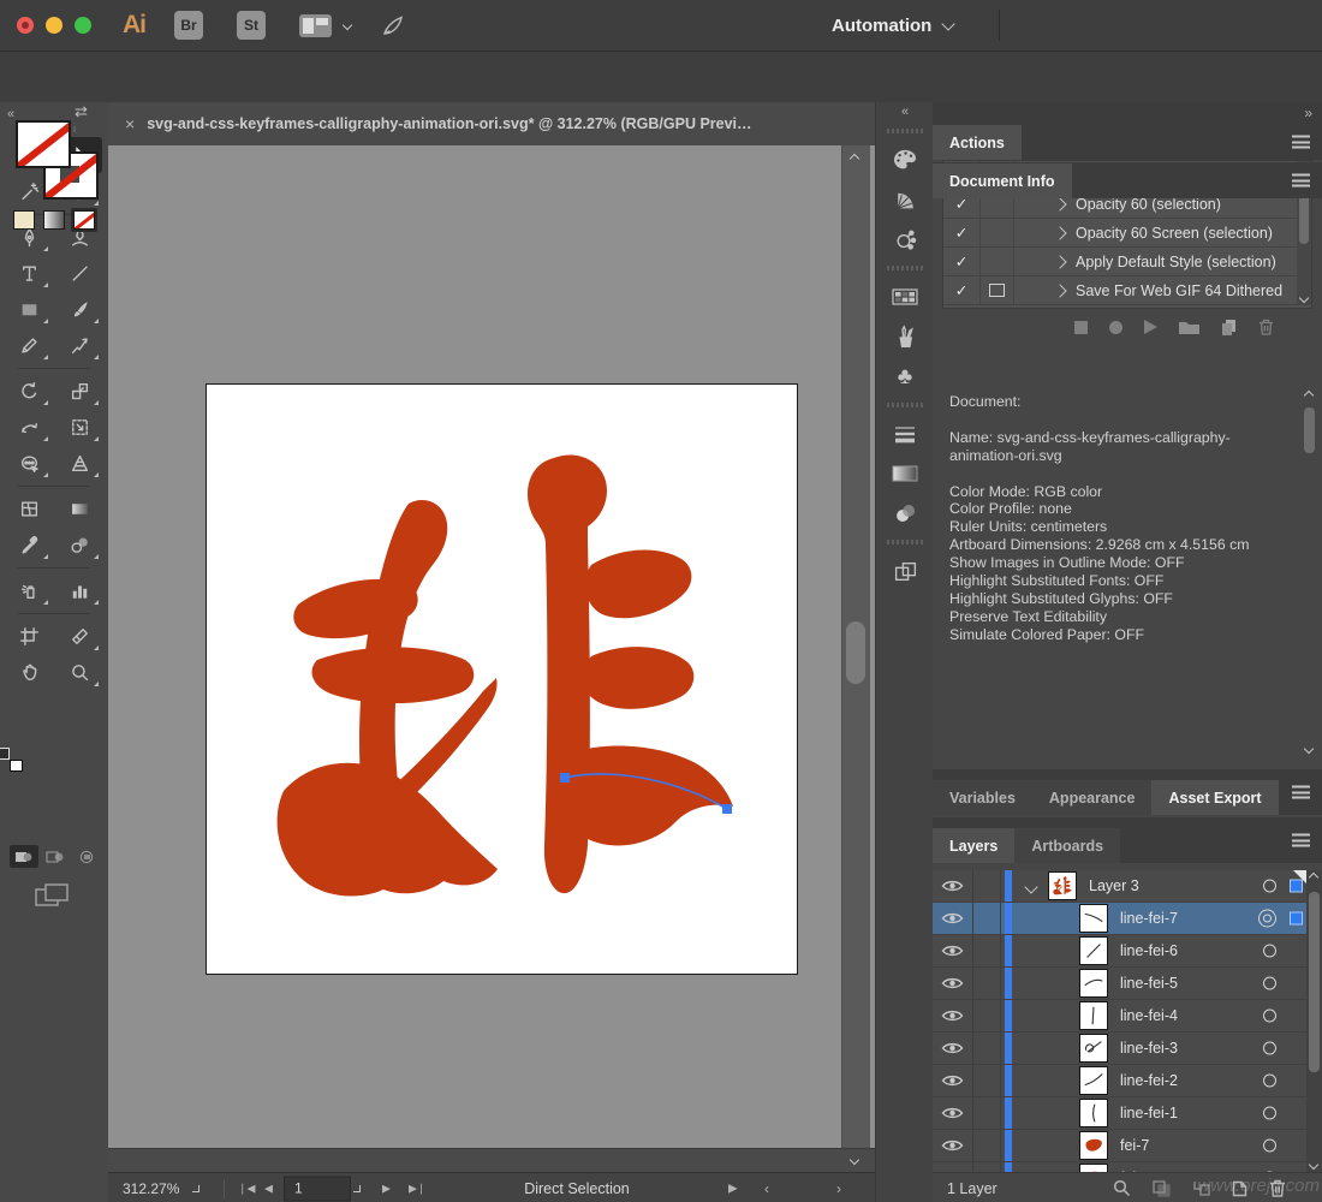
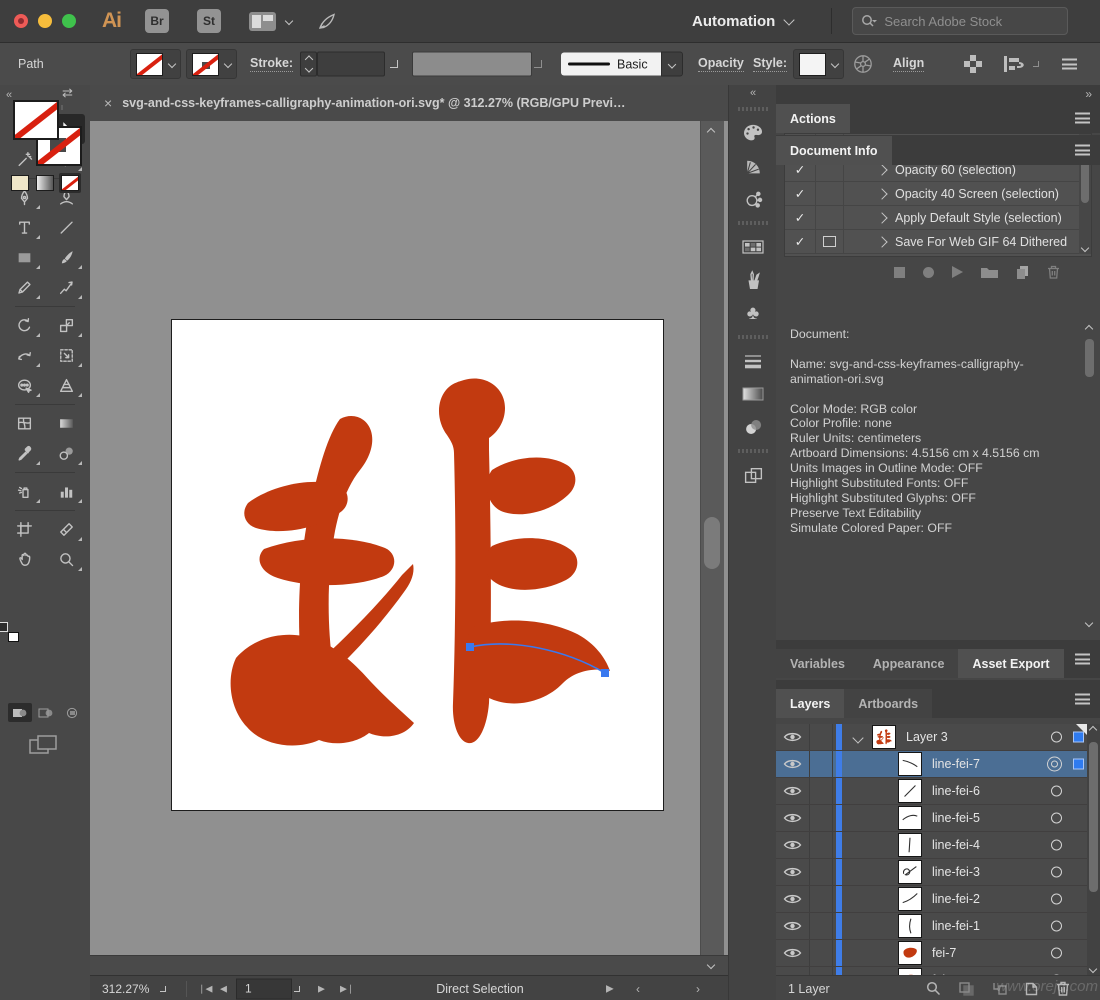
  Ai
  Br
  St
  Automation
+ Search Adobe Stock
+ Path
+ Stroke:
+ Basic
+ Opacity
+ Style:
+ Align
  «
  ⇄
  ×
  svg-and-css-keyframes-calligraphy-animation-ori.svg* @ 312.27% (RGB/GPU Previ…
  312.27%
  ❘◀
  ◀
  1
  ▶
  ▶❘
  Direct Selection
  ▶
  ‹
  ›
  «
  ♣
  »
  Actions
  ✓
  Opacity 60 (selection)
  ✓
- Opacity 60 Screen (selection)
+ Opacity 40 Screen (selection)
  ✓
  Apply Default Style (selection)
  ✓
  Save For Web GIF 64 Dithered
  Document Info
  Document:
  Name: svg-and-css-keyframes-calligraphy-
  animation-ori.svg
  Color Mode: RGB color
  Color Profile: none
  Ruler Units: centimeters
- Artboard Dimensions: 2.9268 cm x 4.5156 cm
+ Artboard Dimensions: 4.5156 cm x 4.5156 cm
- Show Images in Outline Mode: OFF
+ Units Images in Outline Mode: OFF
  Highlight Substituted Fonts: OFF
  Highlight Substituted Glyphs: OFF
  Preserve Text Editability
  Simulate Colored Paper: OFF
  Variables
  Appearance
  Asset Export
  Layers
  Artboards
  Layer 3
  line-fei-7
  line-fei-6
  line-fei-5
  line-fei-4
  line-fei-3
  line-fei-2
  line-fei-1
  fei-7
  1 Layer
  www.orejq.com
